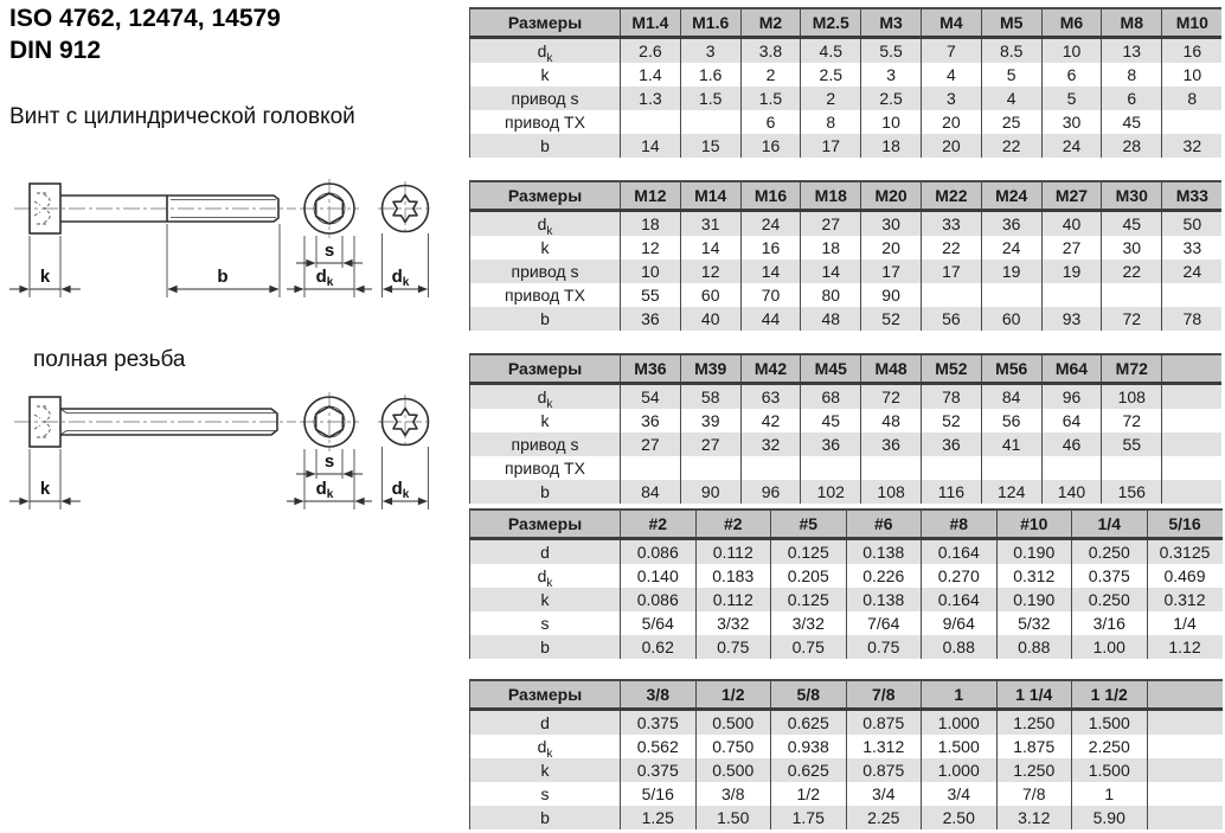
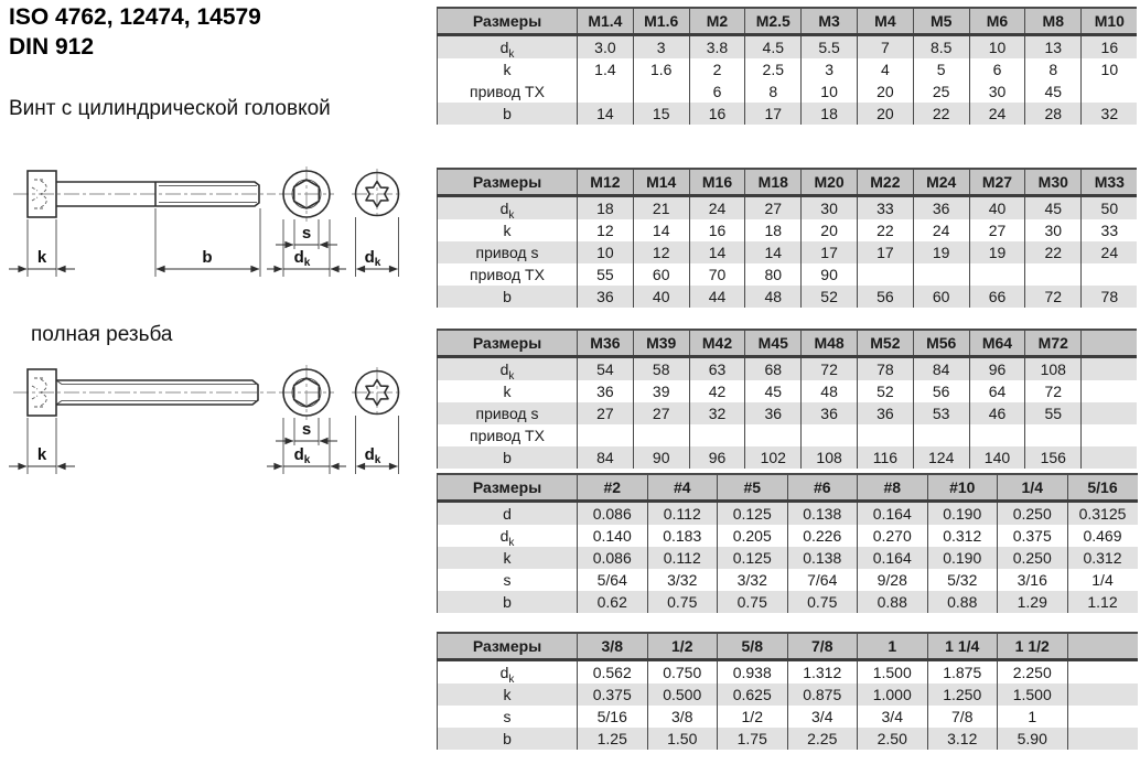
  ISO 4762, 12474, 14579
  DIN 912
  Винт с цилиндрической головкой
  полная резьба
  k
  b
  s
  dk
  dk
  k
  s
  dk
  dk
  Размеры	M1.4	M1.6	M2	M2.5	M3	M4	M5	M6	M8	M10
- dk	2.6	3	3.8	4.5	5.5	7	8.5	10	13	16
+ dk	3.0	3	3.8	4.5	5.5	7	8.5	10	13	16
  k	1.4	1.6	2	2.5	3	4	5	6	8	10
- привод s	1.3	1.5	1.5	2	2.5	3	4	5	6	8
  привод TX			6	8	10	20	25	30	45
  b	14	15	16	17	18	20	22	24	28	32
  Размеры	M12	M14	M16	M18	M20	M22	M24	M27	M30	M33
- dk	18	31	24	27	30	33	36	40	45	50
+ dk	18	21	24	27	30	33	36	40	45	50
  k	12	14	16	18	20	22	24	27	30	33
  привод s	10	12	14	14	17	17	19	19	22	24
  привод TX	55	60	70	80	90
- b	36	40	44	48	52	56	60	93	72	78
+ b	36	40	44	48	52	56	60	66	72	78
  Размеры	M36	M39	M42	M45	M48	M52	M56	M64	M72
  dk	54	58	63	68	72	78	84	96	108
  k	36	39	42	45	48	52	56	64	72
- привод s	27	27	32	36	36	36	41	46	55
+ привод s	27	27	32	36	36	36	53	46	55
  привод TX
  b	84	90	96	102	108	116	124	140	156
- Размеры	#2	#2	#5	#6	#8	#10	1/4	5/16
+ Размеры	#2	#4	#5	#6	#8	#10	1/4	5/16
  d	0.086	0.112	0.125	0.138	0.164	0.190	0.250	0.3125
  dk	0.140	0.183	0.205	0.226	0.270	0.312	0.375	0.469
  k	0.086	0.112	0.125	0.138	0.164	0.190	0.250	0.312
- s	5/64	3/32	3/32	7/64	9/64	5/32	3/16	1/4
+ s	5/64	3/32	3/32	7/64	9/28	5/32	3/16	1/4
- b	0.62	0.75	0.75	0.75	0.88	0.88	1.00	1.12
+ b	0.62	0.75	0.75	0.75	0.88	0.88	1.29	1.12
  Размеры	3/8	1/2	5/8	7/8	1	1 1/4	1 1/2
- d	0.375	0.500	0.625	0.875	1.000	1.250	1.500
  dk	0.562	0.750	0.938	1.312	1.500	1.875	2.250
  k	0.375	0.500	0.625	0.875	1.000	1.250	1.500
  s	5/16	3/8	1/2	3/4	3/4	7/8	1
  b	1.25	1.50	1.75	2.25	2.50	3.12	5.90
